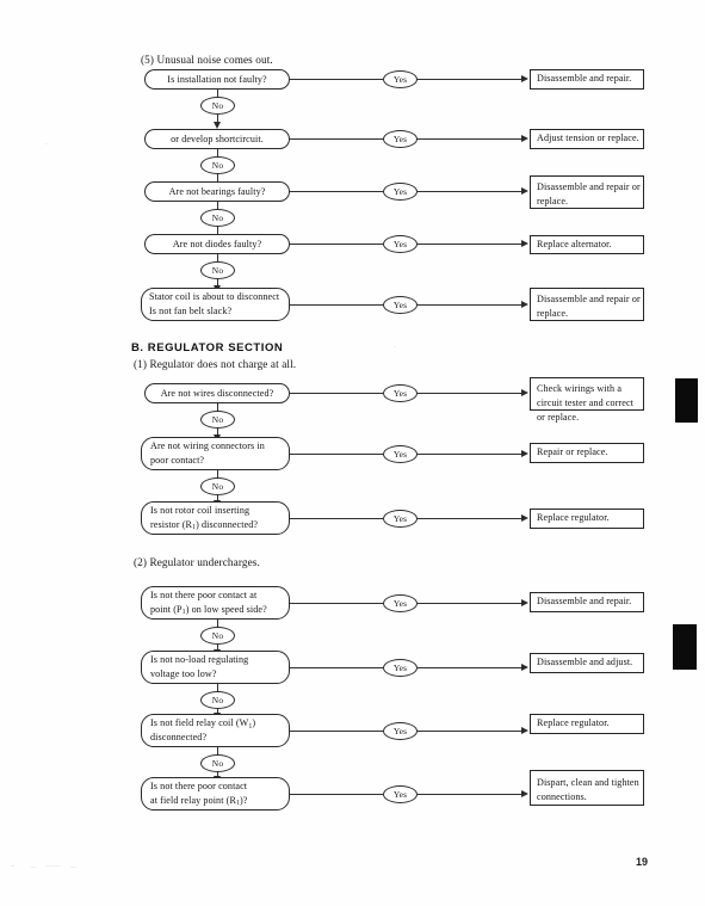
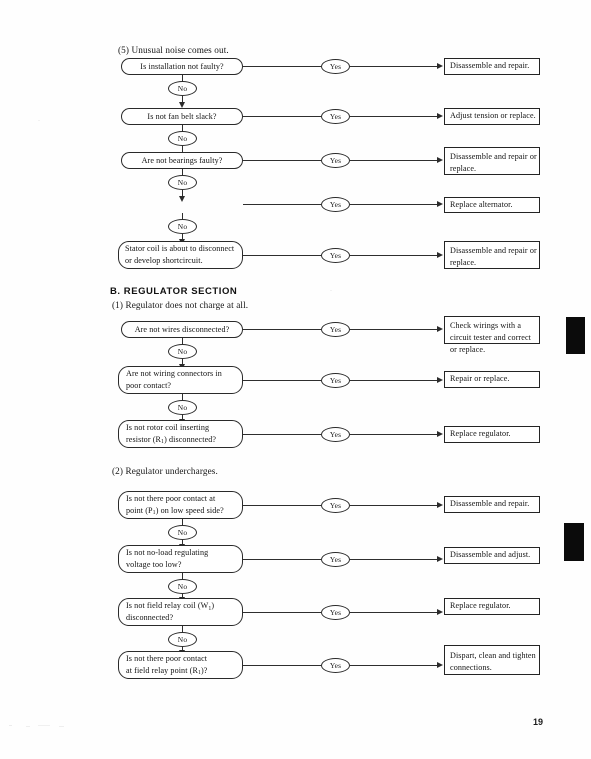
  (5) Unusual noise comes out.
  Is installation not faulty?
  Yes
  Disassemble and repair.
  No
- or develop shortcircuit.
+ Is not fan belt slack?
  Yes
  Adjust tension or replace.
  No
  Are not bearings faulty?
  Yes
  Disassemble and repair or replace.
  No
- Are not diodes faulty?
  Yes
  Replace alternator.
  No
  Stator coil is about to disconnect
- Is not fan belt slack?
+ or develop shortcircuit.
  Yes
  Disassemble and repair or replace.
  B. REGULATOR SECTION
  (1) Regulator does not charge at all.
  Are not wires disconnected?
  Yes
  Check wirings with a circuit tester and correct or replace.
  No
  Are not wiring connectors in
  poor contact?
  Yes
  Repair or replace.
  No
  Is not rotor coil inserting
  resistor (R ) disconnected?
  Yes
  Replace regulator.
  (2) Regulator undercharges.
  Is not there poor contact at
  point (P ) on low speed side?
  Yes
  Disassemble and repair.
  No
  Is not no-load regulating
  voltage too low?
  Yes
  Disassemble and adjust.
  No
  Is not field relay coil (W )
  disconnected?
  Yes
  Replace regulator.
  No
  Is not there poor contact
  at field relay point (R )?
  Yes
  Dispart, clean and tighten connections.
  19
